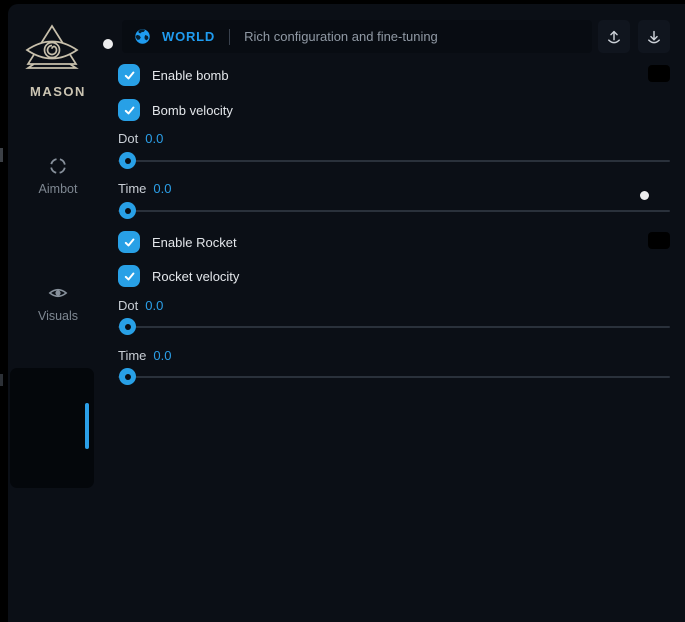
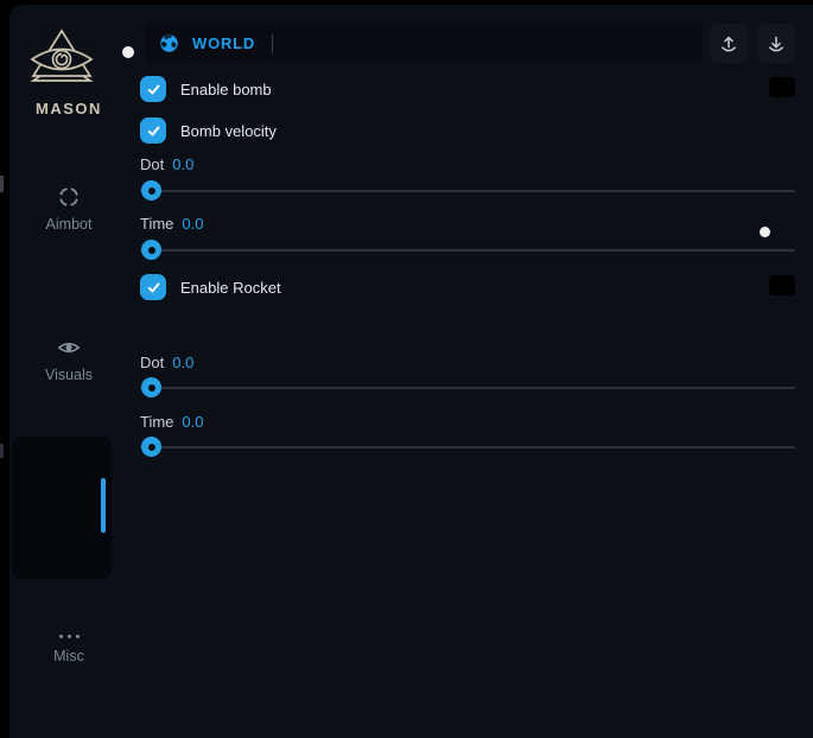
  MASON
  Aimbot
  Visuals
+ Misc
  WORLD
- Rich configuration and fine-tuning
  Enable bomb
  Bomb velocity
  Dot 0.0
  Time 0.0
  Enable Rocket
- Rocket velocity
  Dot 0.0
  Time 0.0
